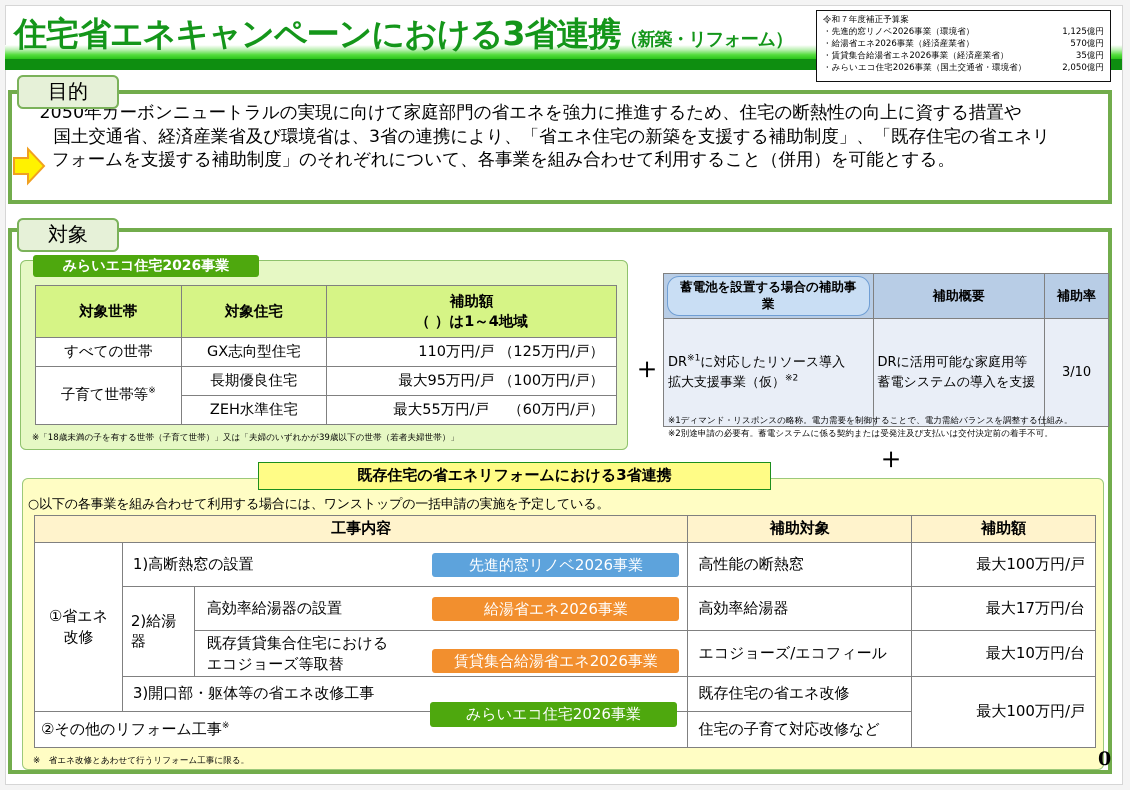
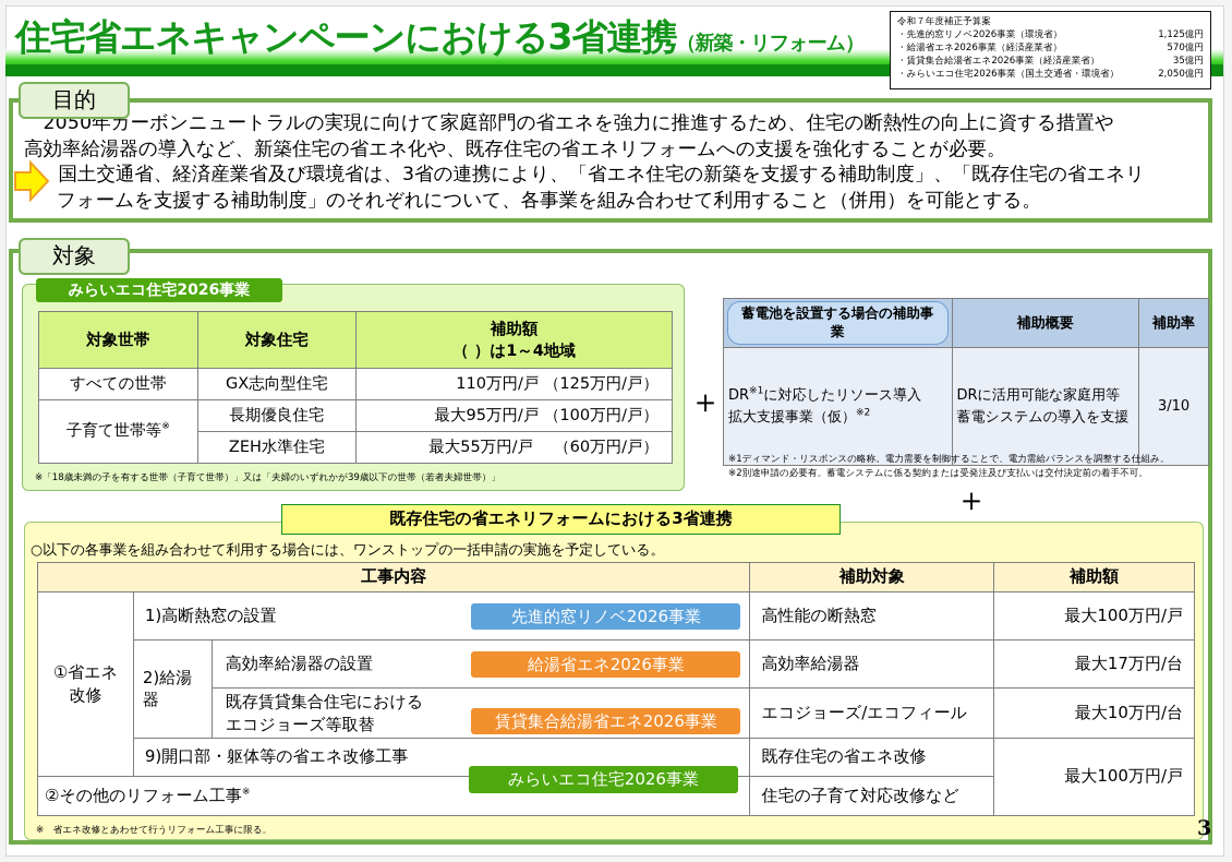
  住宅省エネキャンペーンにおける3省連携（新築・リフォーム）
  令和７年度補正予算案
  ・先進的窓リノベ2026事業（環境省）
  1,125億円
  ・給湯省エネ2026事業（経済産業省）
  570億円
  ・賃貸集合給湯省エネ2026事業（経済産業省）
  35億円
  ・みらいエコ住宅2026事業（国土交通省・環境省）
  2,050億円
  2050年カーボンニュートラルの実現に向けて家庭部門の省エネを強力に推進するため、住宅の断熱性の向上に資する措置や
+ 高効率給湯器の導入など、新築住宅の省エネ化や、既存住宅の省エネリフォームへの支援を強化することが必要。
  国土交通省、経済産業省及び環境省は、3省の連携により、「省エネ住宅の新築を支援する補助制度」、「既存住宅の省エネリ
  フォームを支援する補助制度」のそれぞれについて、各事業を組み合わせて利用すること（併用）を可能とする。
  目的
  対象
  みらいエコ住宅2026事業
  対象世帯	対象住宅	補助額（ ）は1～4地域
  すべての世帯	GX志向型住宅	110万円/戸 （125万円/戸）
  子育て世帯等※	長期優良住宅	最大95万円/戸 （100万円/戸）
  ZEH水準住宅	最大55万円/戸 （60万円/戸）
  ※「18歳未満の子を有する世帯（子育て世帯）」又は「夫婦のいずれかが39歳以下の世帯（若者夫婦世帯）」
  ＋
  ＋
  蓄電池を設置する場合の補助事業	補助概要	補助率
  DR※1に対応したリソース導入 拡大支援事業（仮）※2	DRに活用可能な家庭用等 蓄電システムの導入を支援	3/10
  ※1ディマンド・リスポンスの略称。電力需要を制御することで、電力需給バランスを調整する仕組み。
  ※2別途申請の必要有。蓄電システムに係る契約または受発注及び支払いは交付決定前の着手不可。
  既存住宅の省エネリフォームにおける3省連携
  ○以下の各事業を組み合わせて利用する場合には、ワンストップの一括申請の実施を予定している。
  工事内容	補助対象	補助額
  ①省エネ 改修	1)高断熱窓の設置 先進的窓リノベ2026事業	高性能の断熱窓	最大100万円/戸
  2)給湯器	高効率給湯器の設置 給湯省エネ2026事業	高効率給湯器	最大17万円/台
  既存賃貸集合住宅におけるエコジョーズ等取替 賃貸集合給湯省エネ2026事業	エコジョーズ/エコフィール	最大10万円/台
- 3)開口部・躯体等の省エネ改修工事	既存住宅の省エネ改修	最大100万円/戸
+ 9)開口部・躯体等の省エネ改修工事	既存住宅の省エネ改修	最大100万円/戸
  ②その他のリフォーム工事※	住宅の子育て対応改修など
  みらいエコ住宅2026事業
  ※ 省エネ改修とあわせて行うリフォーム工事に限る。
- 0
+ 3
